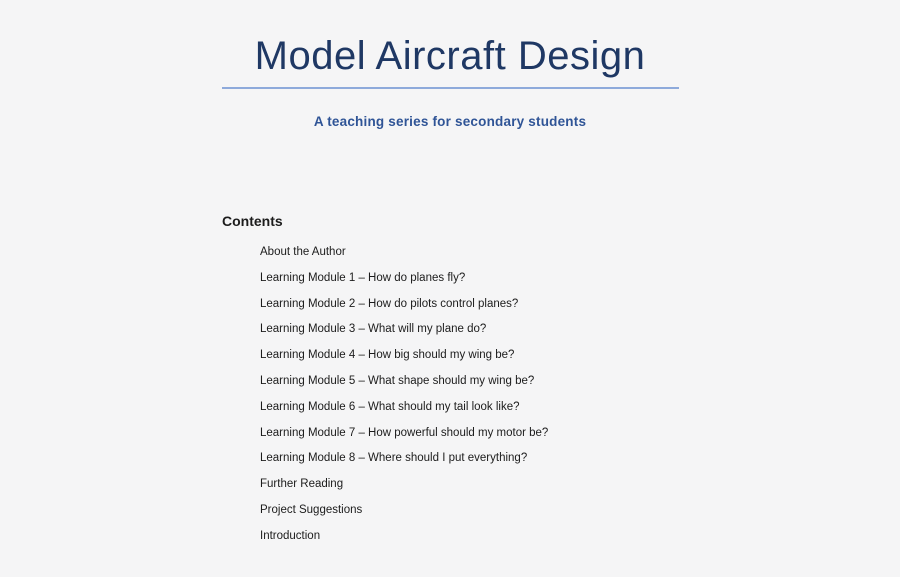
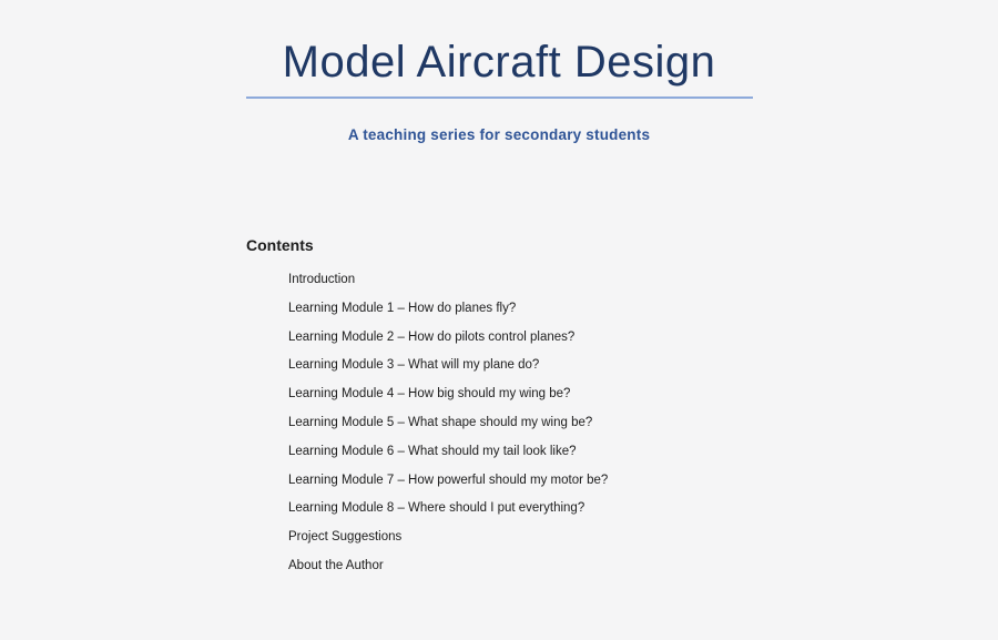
  Model Aircraft Design
  A teaching series for secondary students
  Contents
- About the Author
+ Introduction
  Learning Module 1 – How do planes fly?
  Learning Module 2 – How do pilots control planes?
  Learning Module 3 – What will my plane do?
  Learning Module 4 – How big should my wing be?
  Learning Module 5 – What shape should my wing be?
  Learning Module 6 – What should my tail look like?
  Learning Module 7 – How powerful should my motor be?
  Learning Module 8 – Where should I put everything?
- Further Reading
  Project Suggestions
- Introduction
+ About the Author
